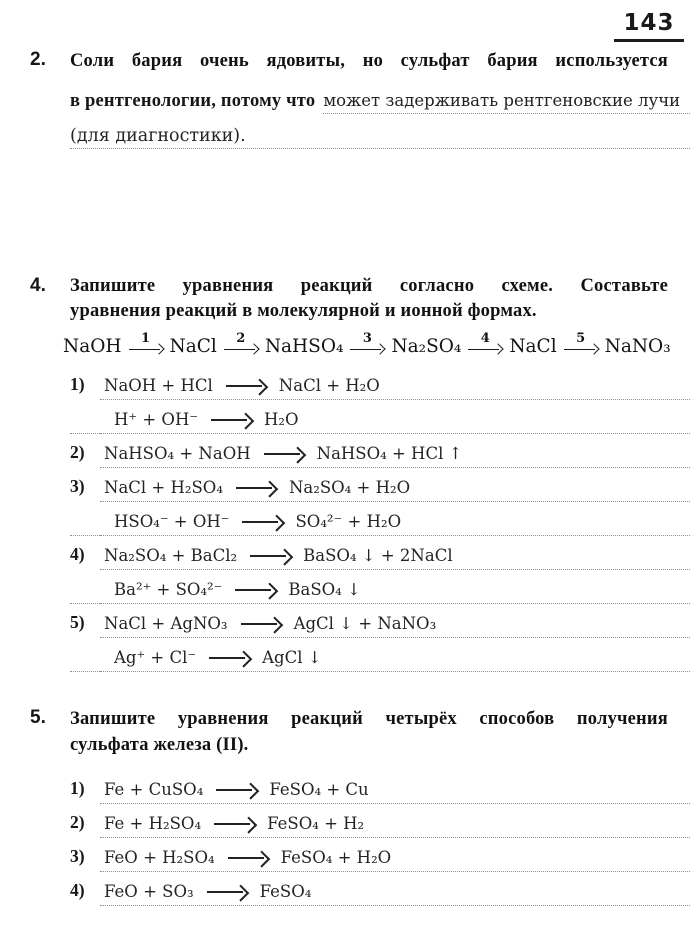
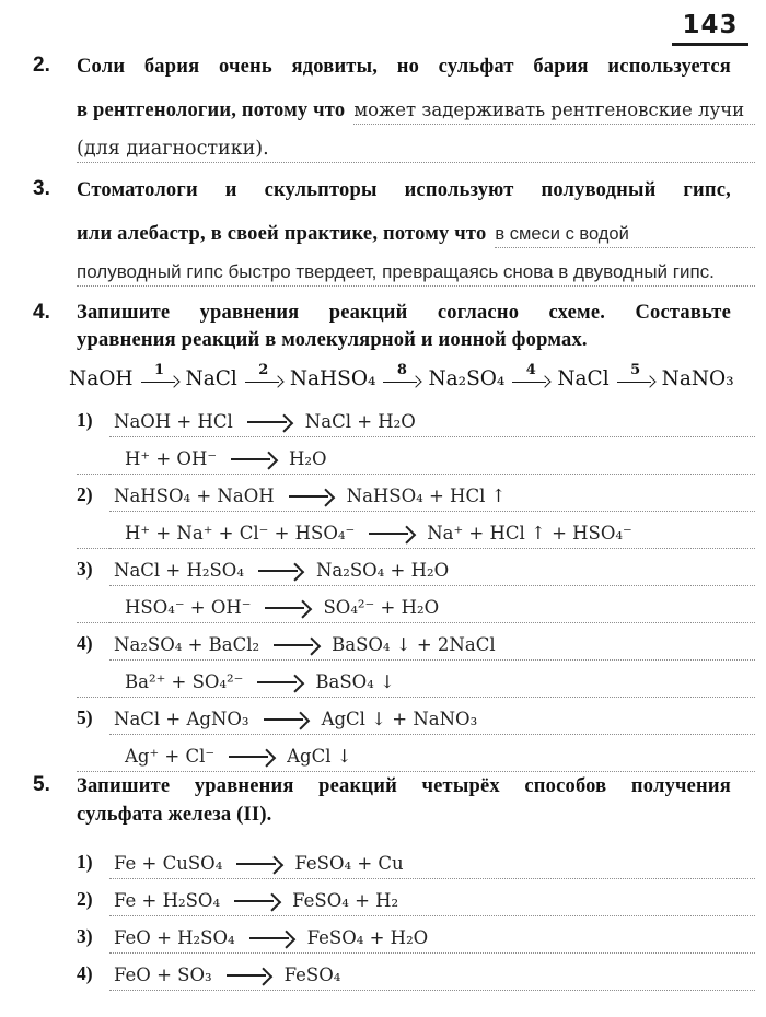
  143
  2.
  Соли бария очень ядовиты, но сульфат бария используется
  в рентгенологии, потому что
  может задерживать рентгеновские лучи
  (для диагностики).
+ 3.
+ Стоматологи и скульпторы используют полуводный гипс,
+ или алебастр, в своей практике, потому что
+ в смеси с водой
+ полуводный гипс быстро твердеет, превращаясь снова в двуводный гипс.
  4.
  Запишите уравнения реакций согласно схеме. Составьте
  уравнения реакций в молекулярной и ионной формах.
  NaOH
  1
  NaCl
  2
  NaHSO₄
- 3
+ 8
  Na₂SO₄
  4
  NaCl
  5
  NaNO₃
  1)
  NaOH + HCl
  NaCl + H₂O
  H⁺ + OH⁻
  H₂O
  2)
  NaHSO₄ + NaOH
  NaHSO₄ + HCl ↑
+ H⁺ + Na⁺ + Cl⁻ + HSO₄⁻
+ Na⁺ + HCl ↑ + HSO₄⁻
  3)
  NaCl + H₂SO₄
  Na₂SO₄ + H₂O
  HSO₄⁻ + OH⁻
  SO₄²⁻ + H₂O
  4)
  Na₂SO₄ + BaCl₂
  BaSO₄ ↓ + 2NaCl
  Ba²⁺ + SO₄²⁻
  BaSO₄ ↓
  5)
  NaCl + AgNO₃
  AgCl ↓ + NaNO₃
  Ag⁺ + Cl⁻
  AgCl ↓
  5.
  Запишите уравнения реакций четырёх способов получения
  сульфата железа (II).
  1)
  Fe + CuSO₄
  FeSO₄ + Cu
  2)
  Fe + H₂SO₄
  FeSO₄ + H₂
  3)
  FeO + H₂SO₄
  FeSO₄ + H₂O
  4)
  FeO + SO₃
  FeSO₄
